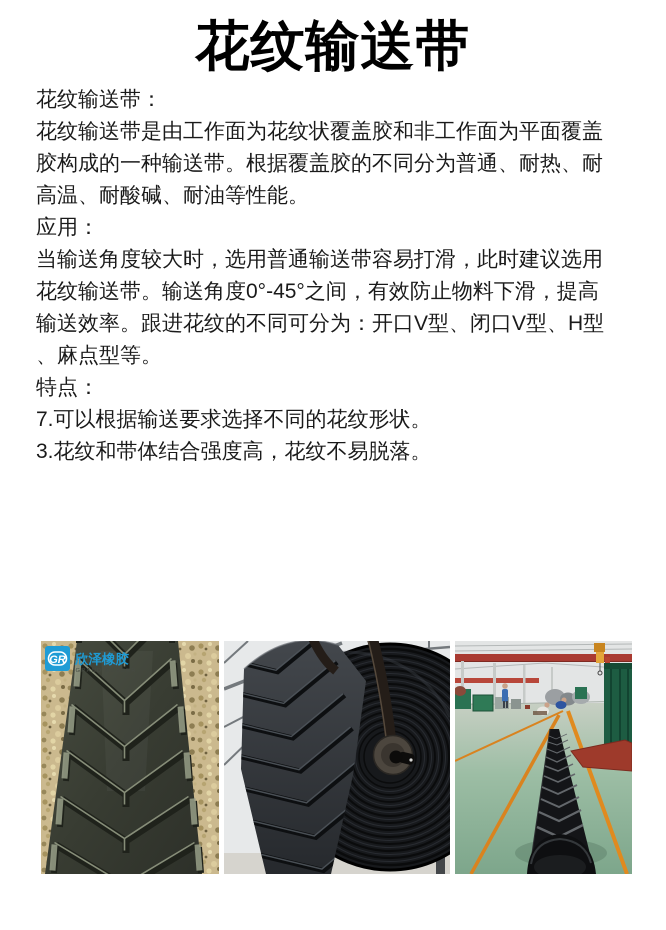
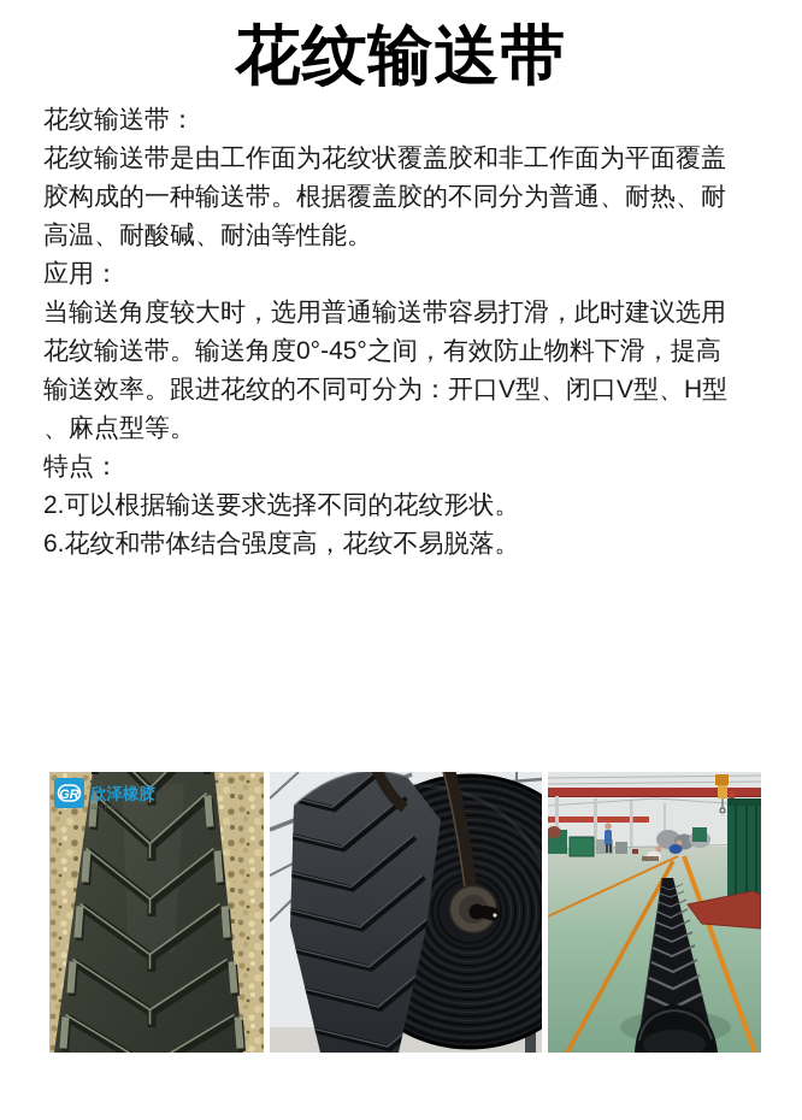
  花纹输送带
  花纹输送带：
  花纹输送带是由工作面为花纹状覆盖胶和非工作面为平面覆盖
  胶构成的一种输送带。根据覆盖胶的不同分为普通、耐热、耐
  高温、耐酸碱、耐油等性能。
  应用：
  当输送角度较大时，选用普通输送带容易打滑，此时建议选用
  花纹输送带。输送角度0°-45°之间，有效防止物料下滑，提高
  输送效率。跟进花纹的不同可分为：开口V型、闭口V型、H型
  、麻点型等。
  特点：
- 7.可以根据输送要求选择不同的花纹形状。
+ 2.可以根据输送要求选择不同的花纹形状。
- 3.花纹和带体结合强度高，花纹不易脱落。
+ 6.花纹和带体结合强度高，花纹不易脱落。
  GR
  欣泽橡胶
